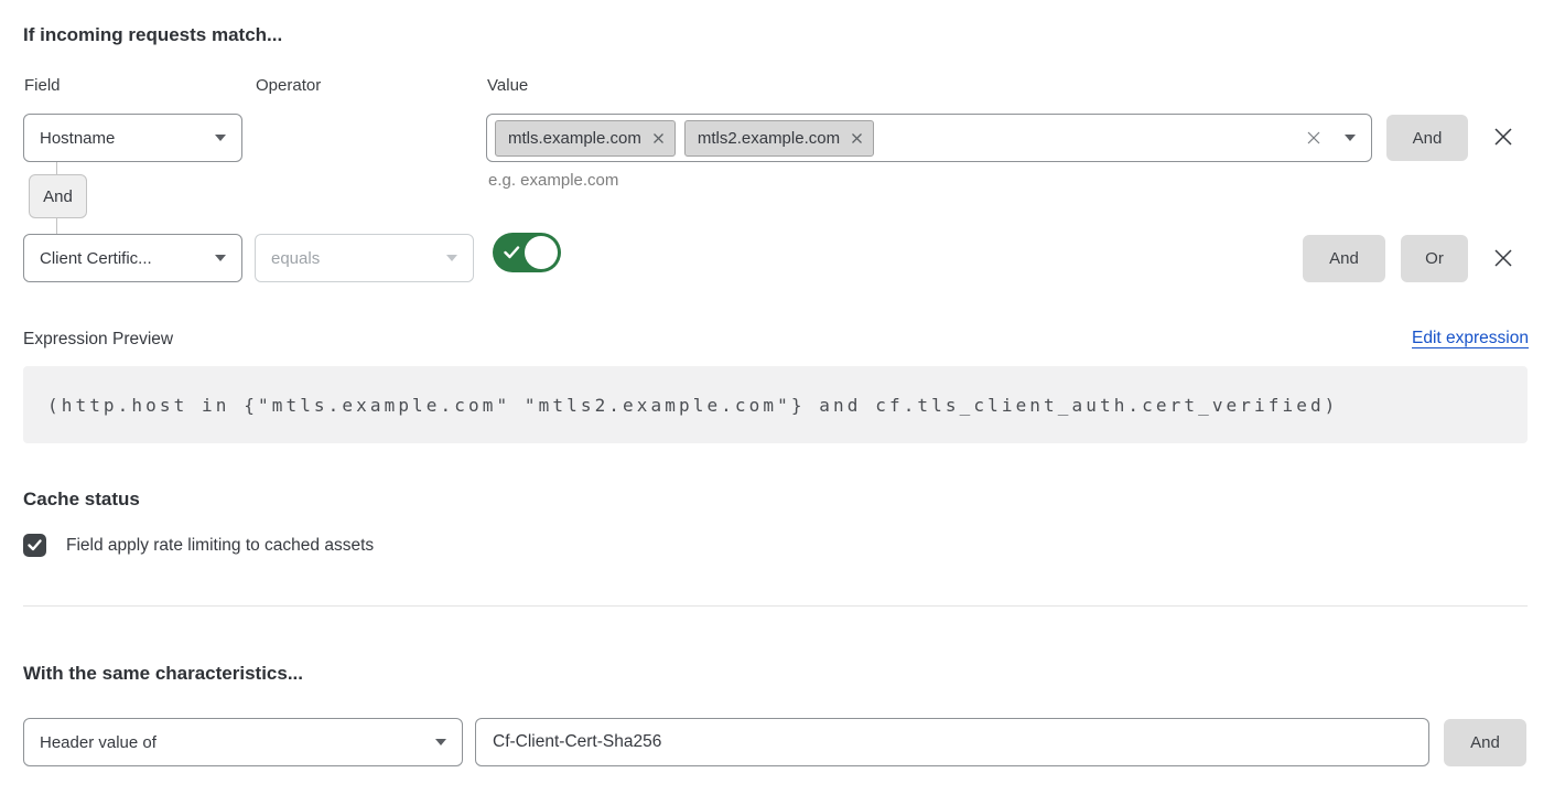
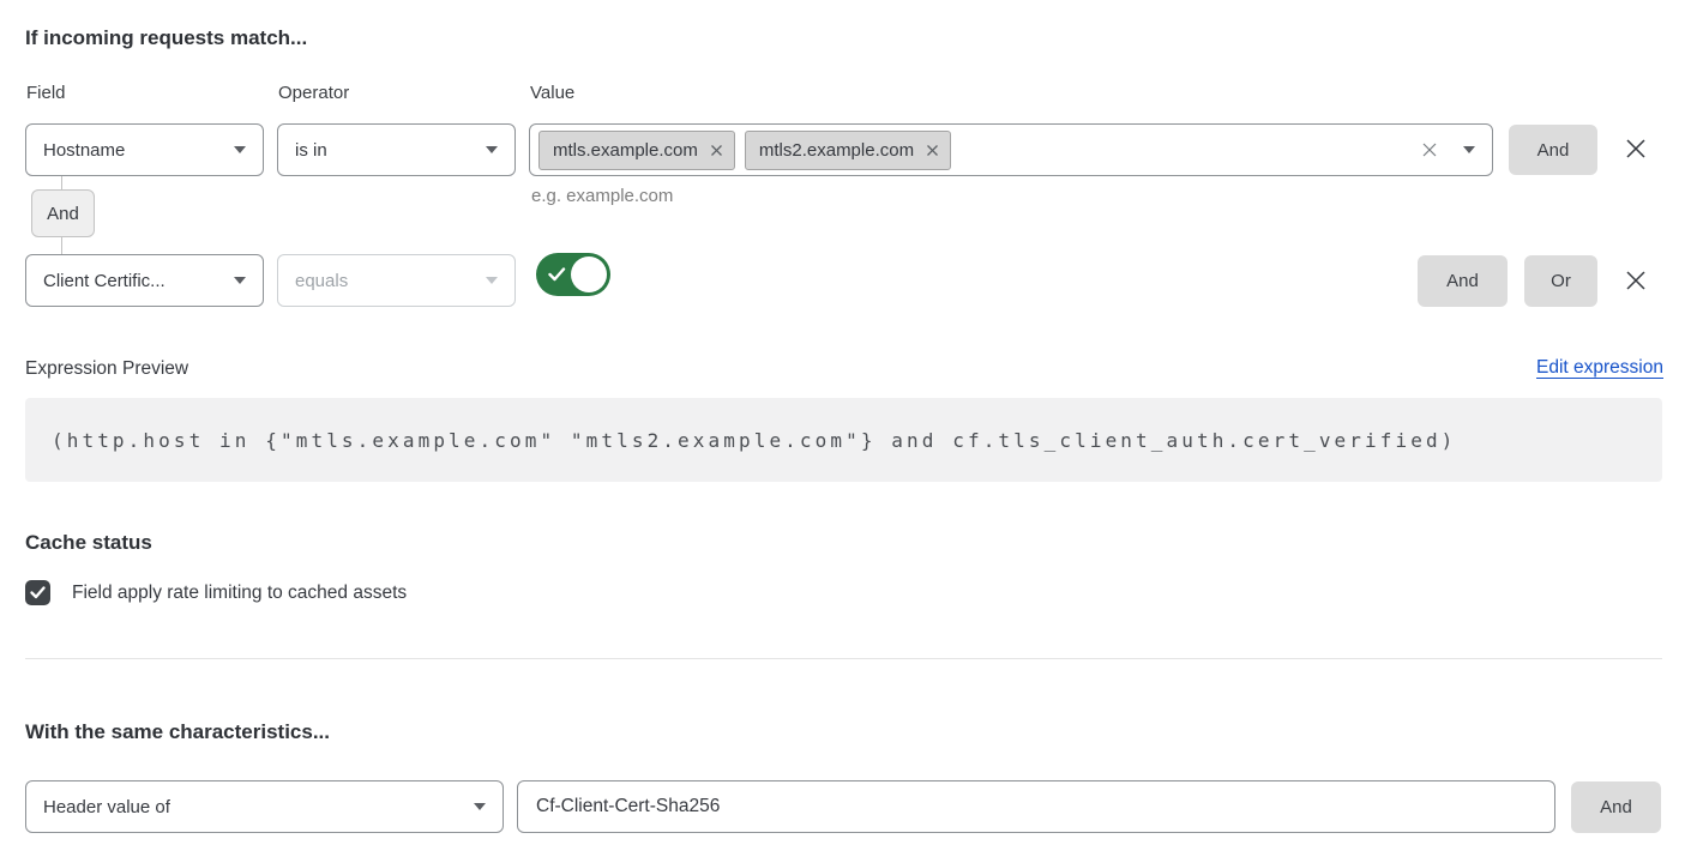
  If incoming requests match...
  Field
  Operator
  Value
  Hostname
+ is in
  mtls.example.com
  mtls2.example.com
  And
  e.g. example.com
  And
  Client Certific...
  equals
  And
  Or
  Expression Preview
  Edit expression
  (http.host in {"mtls.example.com" "mtls2.example.com"} and cf.tls_client_auth.cert_verified)
  Cache status
  Field apply rate limiting to cached assets
  With the same characteristics...
  Header value of
  Cf-Client-Cert-Sha256
  And
